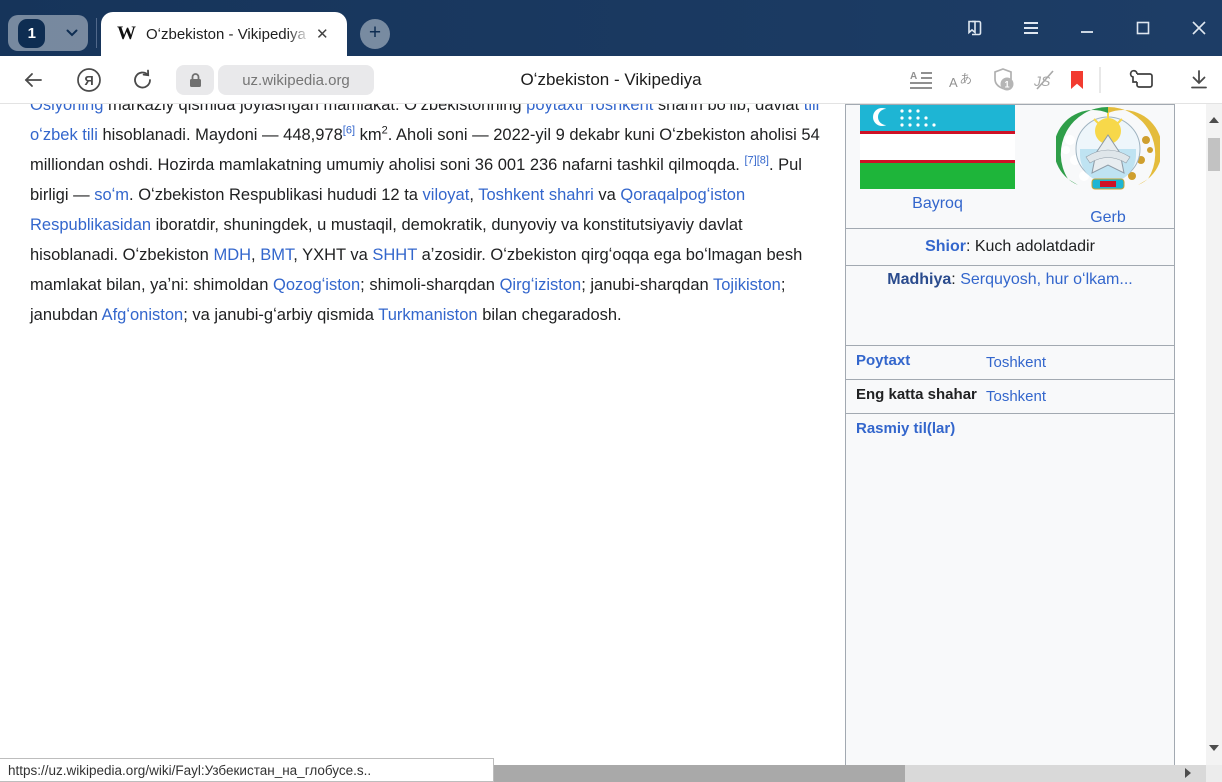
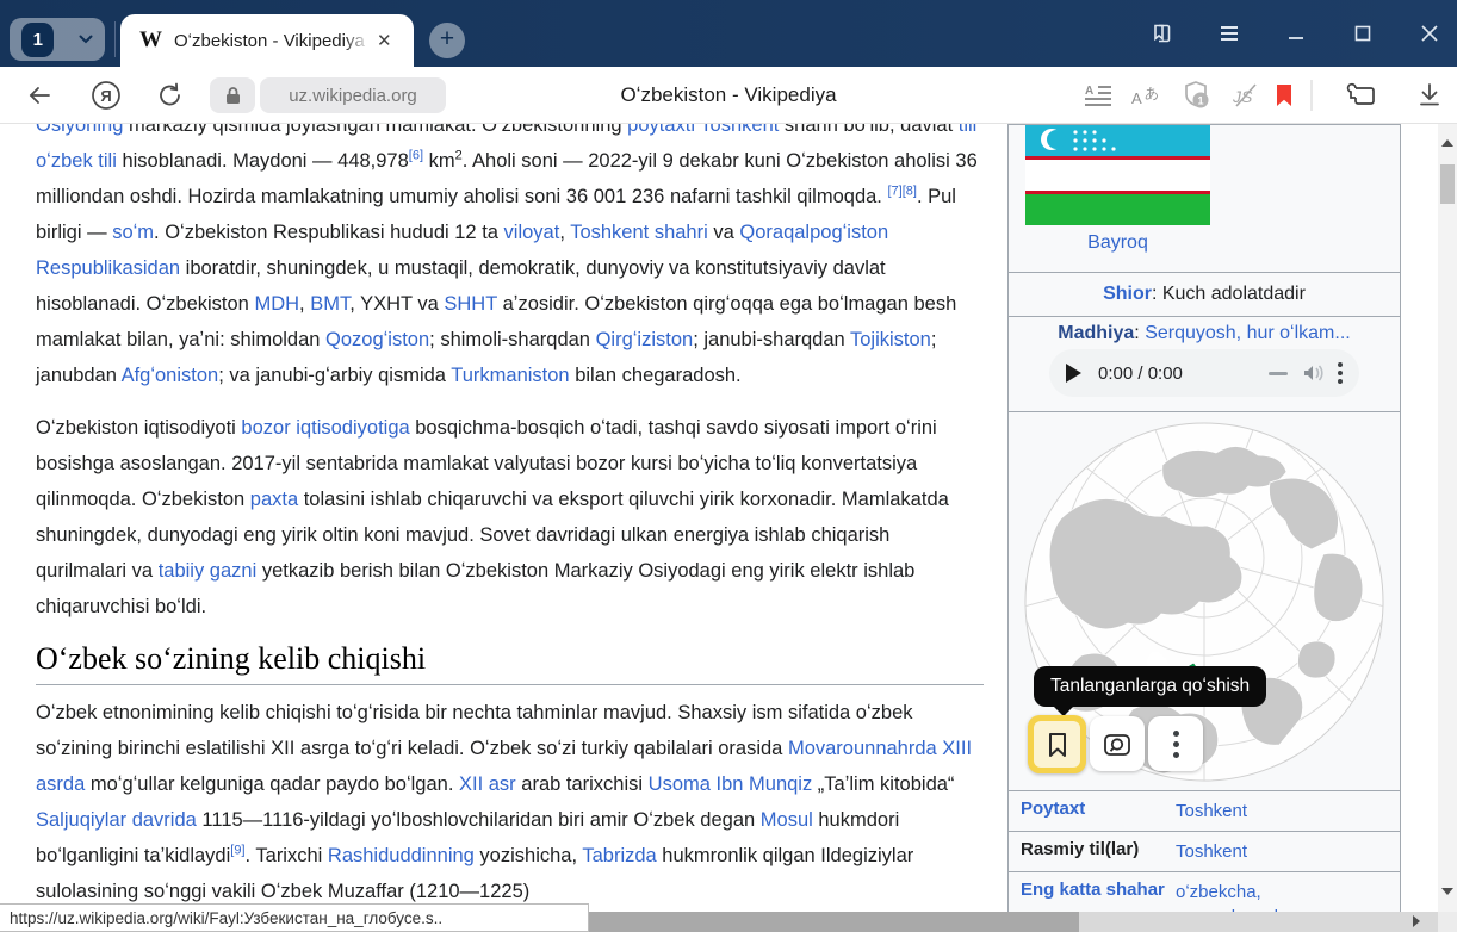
  1
  W
  Oʻzbekiston - Vikipediya
  ✕
  +
  Я
  uz.wikipedia.org
  Oʻzbekiston - Vikipediya
  A
  A
  あ
  1
  JS
- Osiyoning markaziy qismida joylashgan mamlakat. Oʻzbekistonning poytaxti Toshkent shahri boʻlib, davlat tili oʻzbek tili hisoblanadi. Maydoni — 448,978[6] km2. Aholi soni — 2022-yil 9 dekabr kuni Oʻzbekiston aholisi 54 milliondan oshdi. Hozirda mamlakatning umumiy aholisi soni 36 001 236 nafarni tashkil qilmoqda. [7][8]. Pul birligi — soʻm. Oʻzbekiston Respublikasi hududi 12 ta viloyat, Toshkent shahri va Qoraqalpogʻiston Respublikasidan iboratdir, shuningdek, u mustaqil, demokratik, dunyoviy va konstitutsiyaviy davlat hisoblanadi. Oʻzbekiston MDH, BMT, YXHT va SHHT aʼzosidir. Oʻzbekiston qirgʻoqqa ega boʻlmagan besh mamlakat bilan, yaʼni: shimoldan Qozogʻiston; shimoli-sharqdan Qirgʻiziston; janubi-sharqdan Tojikiston; janubdan Afgʻoniston; va janubi-gʻarbiy qismida Turkmaniston bilan chegaradosh.
+ Osiyoning markaziy qismida joylashgan mamlakat. Oʻzbekistonning poytaxti Toshkent shahri boʻlib, davlat tili oʻzbek tili hisoblanadi. Maydoni — 448,978[6] km2. Aholi soni — 2022-yil 9 dekabr kuni Oʻzbekiston aholisi 36 milliondan oshdi. Hozirda mamlakatning umumiy aholisi soni 36 001 236 nafarni tashkil qilmoqda. [7][8]. Pul birligi — soʻm. Oʻzbekiston Respublikasi hududi 12 ta viloyat, Toshkent shahri va Qoraqalpogʻiston Respublikasidan iboratdir, shuningdek, u mustaqil, demokratik, dunyoviy va konstitutsiyaviy davlat hisoblanadi. Oʻzbekiston MDH, BMT, YXHT va SHHT aʼzosidir. Oʻzbekiston qirgʻoqqa ega boʻlmagan besh mamlakat bilan, yaʼni: shimoldan Qozogʻiston; shimoli-sharqdan Qirgʻiziston; janubi-sharqdan Tojikiston; janubdan Afgʻoniston; va janubi-gʻarbiy qismida Turkmaniston bilan chegaradosh.
+ Oʻzbekiston iqtisodiyoti bozor iqtisodiyotiga bosqichma-bosqich oʻtadi, tashqi savdo siyosati import oʻrini bosishga asoslangan. 2017-yil sentabrida mamlakat valyutasi bozor kursi boʻyicha toʻliq konvertatsiya qilinmoqda. Oʻzbekiston paxta tolasini ishlab chiqaruvchi va eksport qiluvchi yirik korxonadir. Mamlakatda shuningdek, dunyodagi eng yirik oltin koni mavjud. Sovet davridagi ulkan energiya ishlab chiqarish qurilmalari va tabiiy gazni yetkazib berish bilan Oʻzbekiston Markaziy Osiyodagi eng yirik elektr ishlab chiqaruvchisi boʻldi.
+ Oʻzbek soʻzining kelib chiqishi
+ Oʻzbek etnonimining kelib chiqishi toʻgʻrisida bir nechta tahminlar mavjud. Shaxsiy ism sifatida oʻzbek soʻzining birinchi eslatilishi XII asrga toʻgʻri keladi. Oʻzbek soʻzi turkiy qabilalari orasida Movarounnahrda XIII asrda moʻgʻullar kelguniga qadar paydo boʻlgan. XII asr arab tarixchisi Usoma Ibn Munqiz „Taʼlim kitobida“ Saljuqiylar davrida 1115—1116-yildagi yoʻlboshlovchilaridan biri amir Oʻzbek degan Mosul hukmdori boʻlganligini taʼkidlaydi[9]. Tarixchi Rashiduddinning yozishicha, Tabrizda hukmronlik qilgan Ildegiziylar sulolasining soʻnggi vakili Oʻzbek Muzaffar (1210—1225)
  Bayroq
- Gerb
  Shior: Kuch adolatdadir
  Madhiya: Serquyosh, hur oʻlkam...
+ 0:00 / 0:00
+ Tanlanganlarga qoʻshish
  Poytaxt
  Toshkent
- Eng katta shahar
+ Rasmiy til(lar)
  Toshkent
- Rasmiy til(lar)
+ Eng katta shahar
+ oʻzbekcha,
  https://uz.wikipedia.org/wiki/Fayl:Узбекистан_на_глобусе.s..
